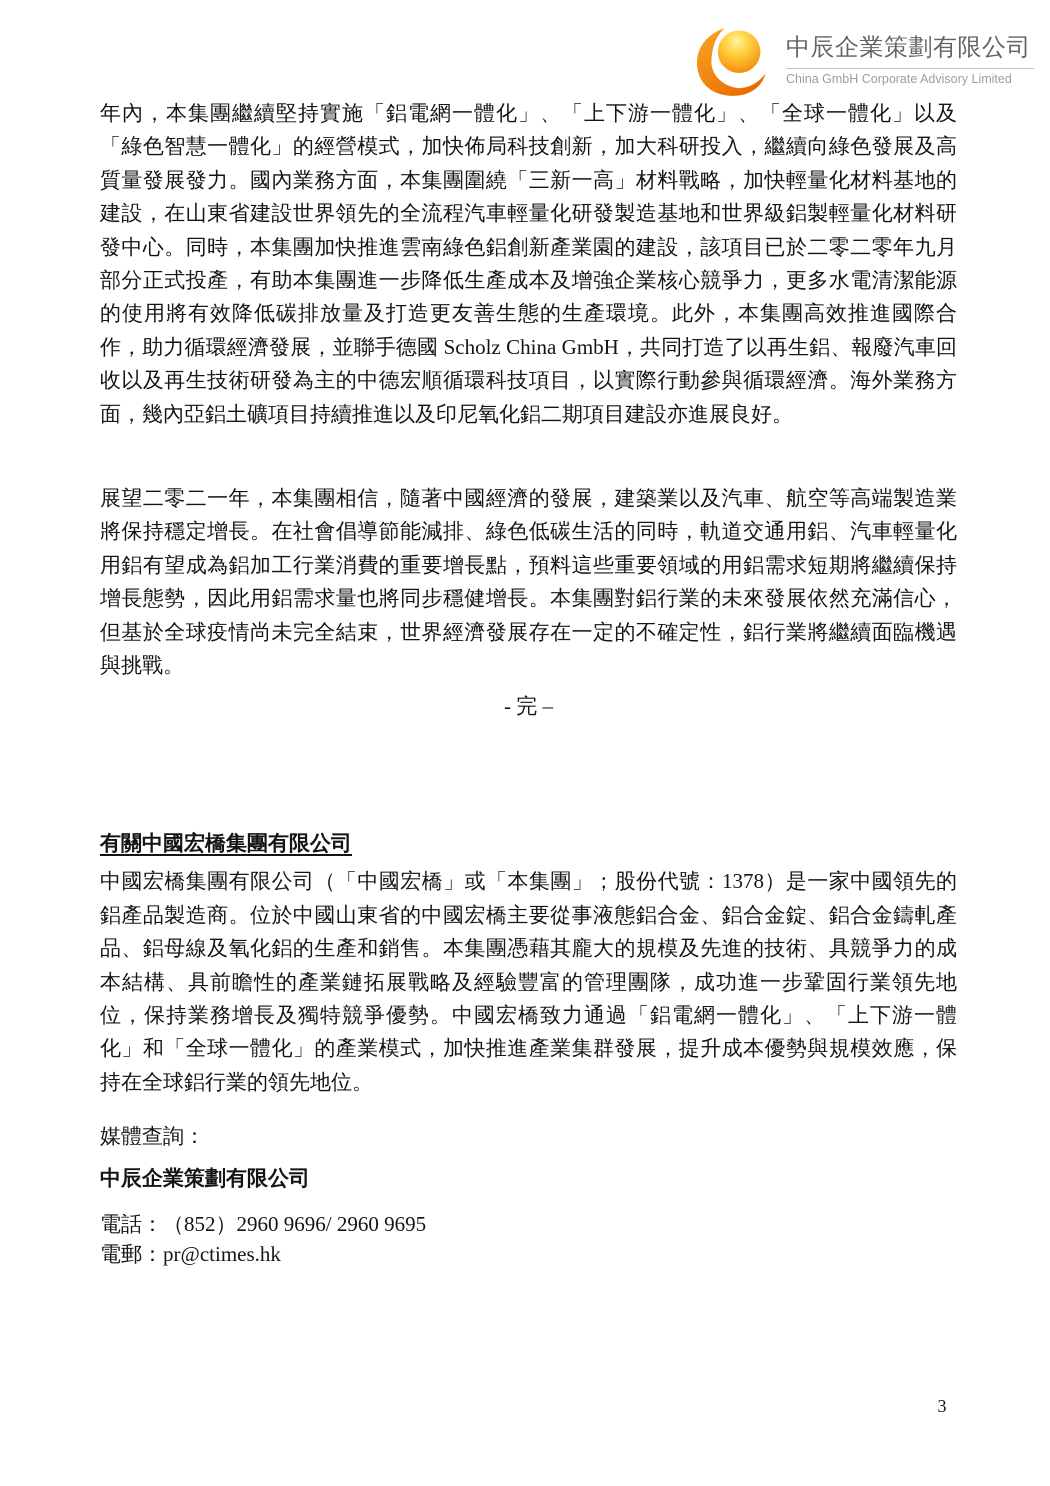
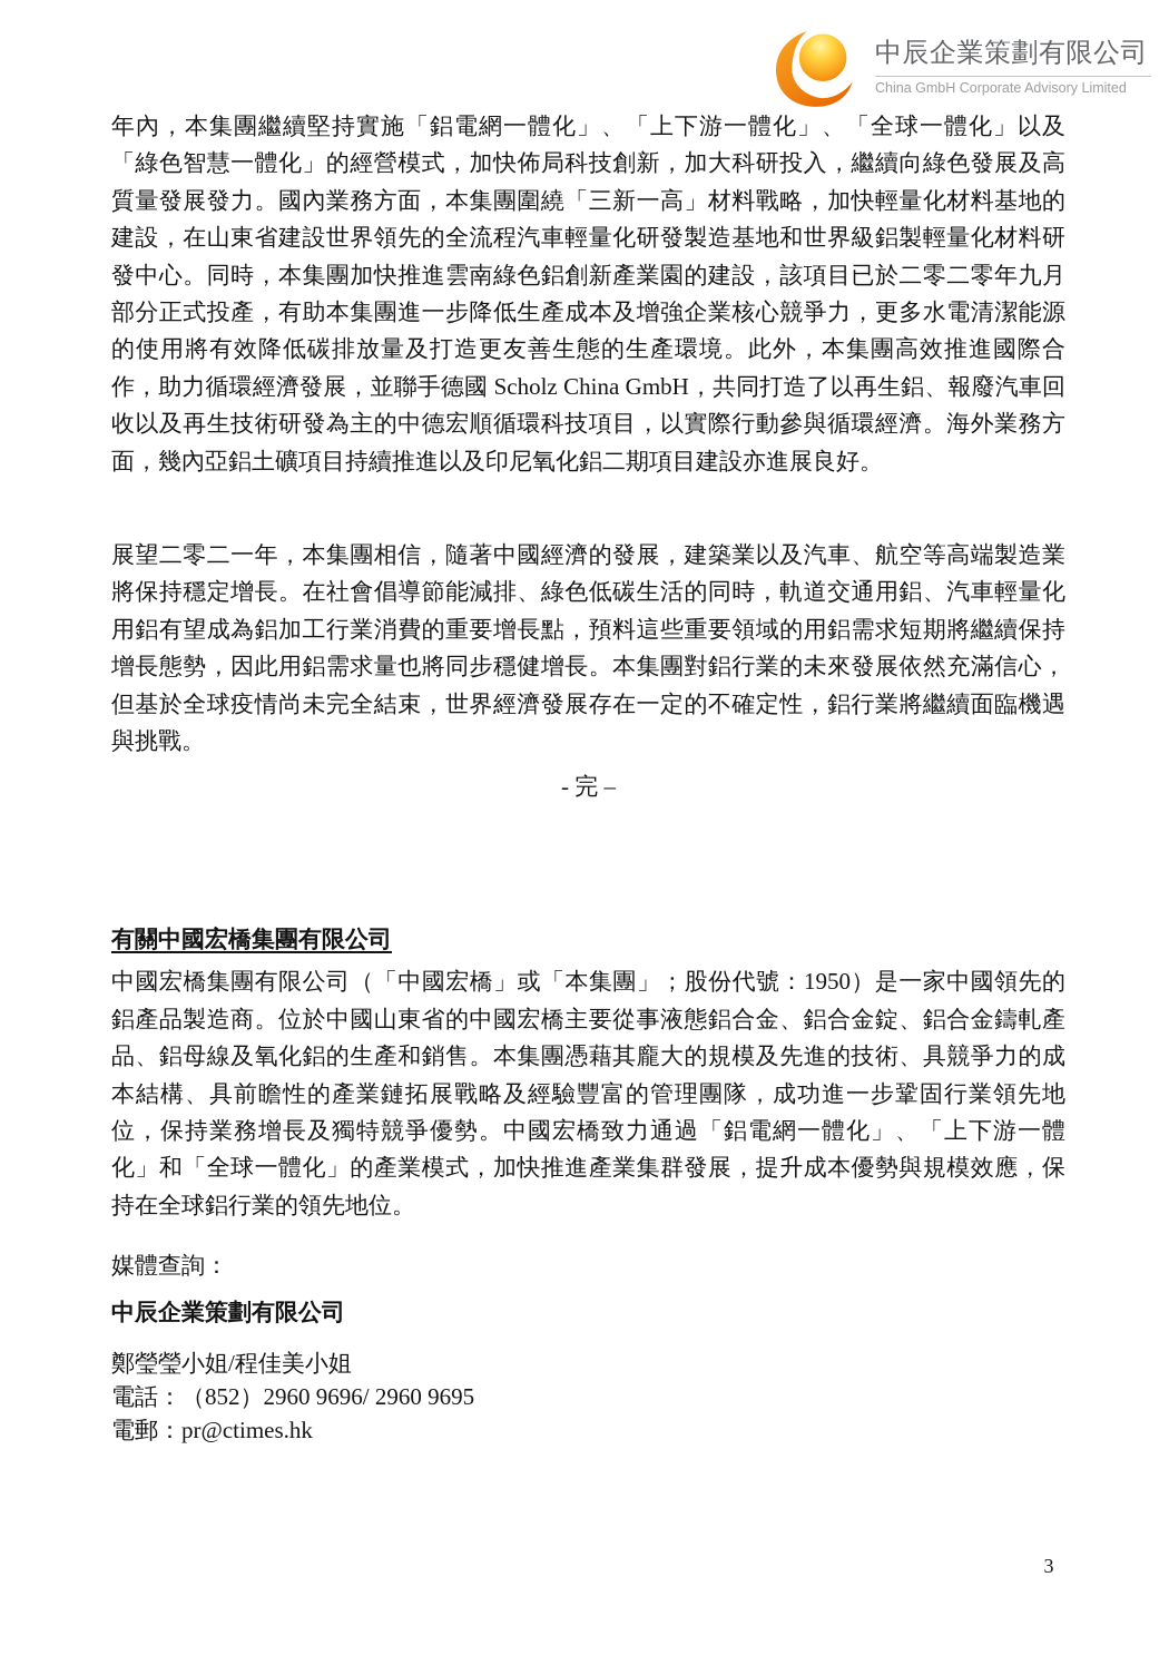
  中辰企業策劃有限公司
  China GmbH Corporate Advisory Limited
  年內，本集團繼續堅持實施「鋁電網一體化」、「上下游一體化」、「全球一體化」以及「綠色智慧一體化」的經營模式，加快佈局科技創新，加大科研投入，繼續向綠色發展及高質量發展發力。國內業務方面，本集團圍繞「三新一高」材料戰略，加快輕量化材料基地的建設，在山東省建設世界領先的全流程汽車輕量化研發製造基地和世界級鋁製輕量化材料研發中心。同時，本集團加快推進雲南綠色鋁創新產業園的建設，該項目已於二零二零年九月部分正式投產，有助本集團進一步降低生產成本及增強企業核心競爭力，更多水電清潔能源的使用將有效降低碳排放量及打造更友善生態的生產環境。此外，本集團高效推進國際合作，助力循環經濟發展，並聯手德國 Scholz China GmbH，共同打造了以再生鋁、報廢汽車回收以及再生技術研發為主的中德宏順循環科技項目，以實際行動參與循環經濟。海外業務方面，幾內亞鋁土礦項目持續推進以及印尼氧化鋁二期項目建設亦進展良好。
  展望二零二一年，本集團相信，隨著中國經濟的發展，建築業以及汽車、航空等高端製造業將保持穩定增長。在社會倡導節能減排、綠色低碳生活的同時，軌道交通用鋁、汽車輕量化用鋁有望成為鋁加工行業消費的重要增長點，預料這些重要領域的用鋁需求短期將繼續保持增長態勢，因此用鋁需求量也將同步穩健增長。本集團對鋁行業的未來發展依然充滿信心，但基於全球疫情尚未完全結束，世界經濟發展存在一定的不確定性，鋁行業將繼續面臨機遇與挑戰。
  - 完 –
  有關中國宏橋集團有限公司
- 中國宏橋集團有限公司（「中國宏橋」或「本集團」；股份代號：1378）是一家中國領先的鋁產品製造商。位於中國山東省的中國宏橋主要從事液態鋁合金、鋁合金錠、鋁合金鑄軋產品、鋁母線及氧化鋁的生產和銷售。本集團憑藉其龐大的規模及先進的技術、具競爭力的成本結構、具前瞻性的產業鏈拓展戰略及經驗豐富的管理團隊，成功進一步鞏固行業領先地位，保持業務增長及獨特競爭優勢。中國宏橋致力通過「鋁電網一體化」、「上下游一體化」和「全球一體化」的產業模式，加快推進產業集群發展，提升成本優勢與規模效應，保持在全球鋁行業的領先地位。
+ 中國宏橋集團有限公司（「中國宏橋」或「本集團」；股份代號：1950）是一家中國領先的鋁產品製造商。位於中國山東省的中國宏橋主要從事液態鋁合金、鋁合金錠、鋁合金鑄軋產品、鋁母線及氧化鋁的生產和銷售。本集團憑藉其龐大的規模及先進的技術、具競爭力的成本結構、具前瞻性的產業鏈拓展戰略及經驗豐富的管理團隊，成功進一步鞏固行業領先地位，保持業務增長及獨特競爭優勢。中國宏橋致力通過「鋁電網一體化」、「上下游一體化」和「全球一體化」的產業模式，加快推進產業集群發展，提升成本優勢與規模效應，保持在全球鋁行業的領先地位。
  媒體查詢：
  中辰企業策劃有限公司
+ 鄭瑩瑩小姐/程佳美小姐
  電話：（852）2960 9696/ 2960 9695
  電郵：pr@ctimes.hk
  3
